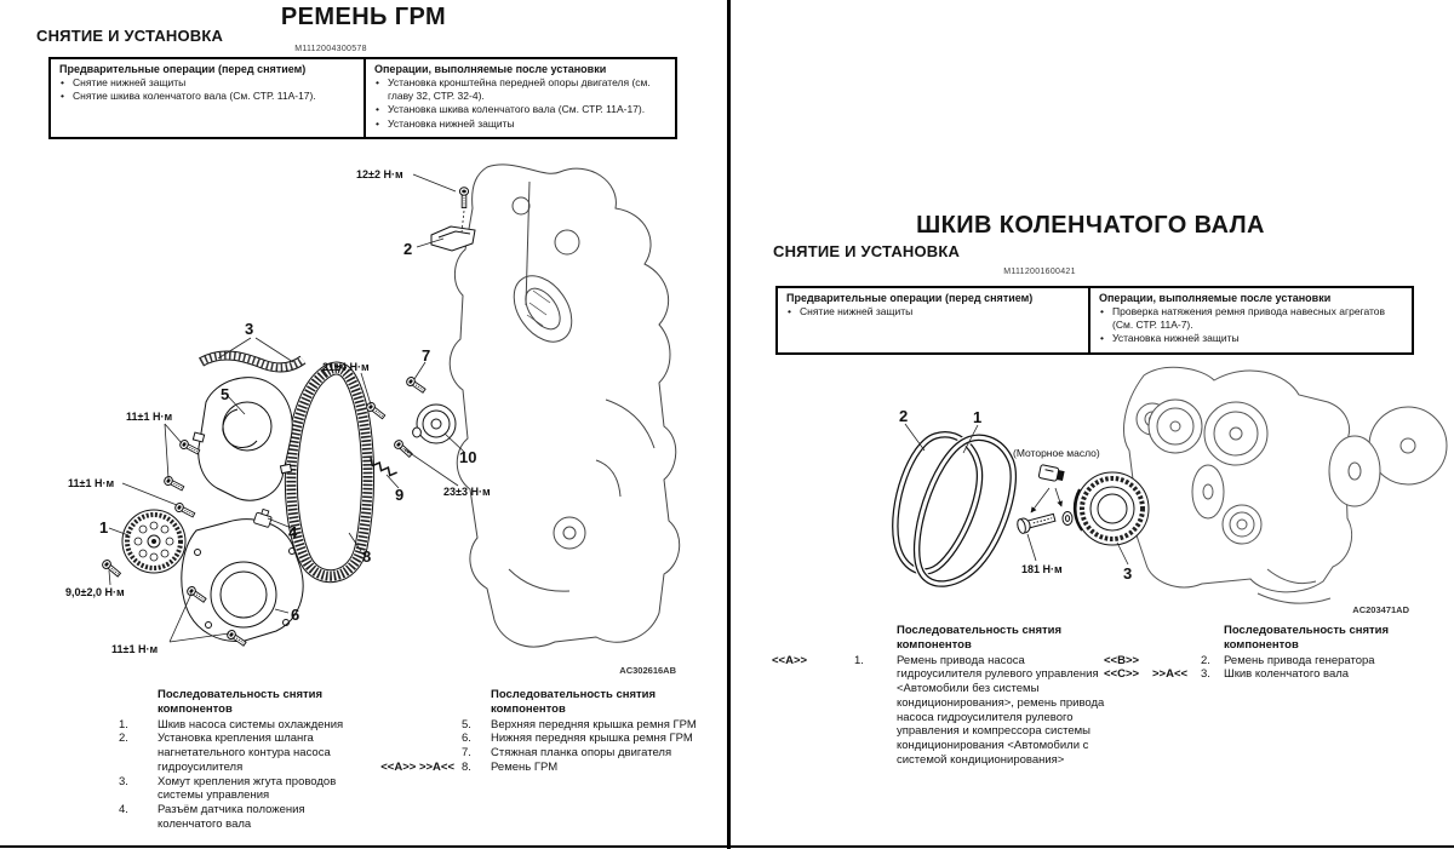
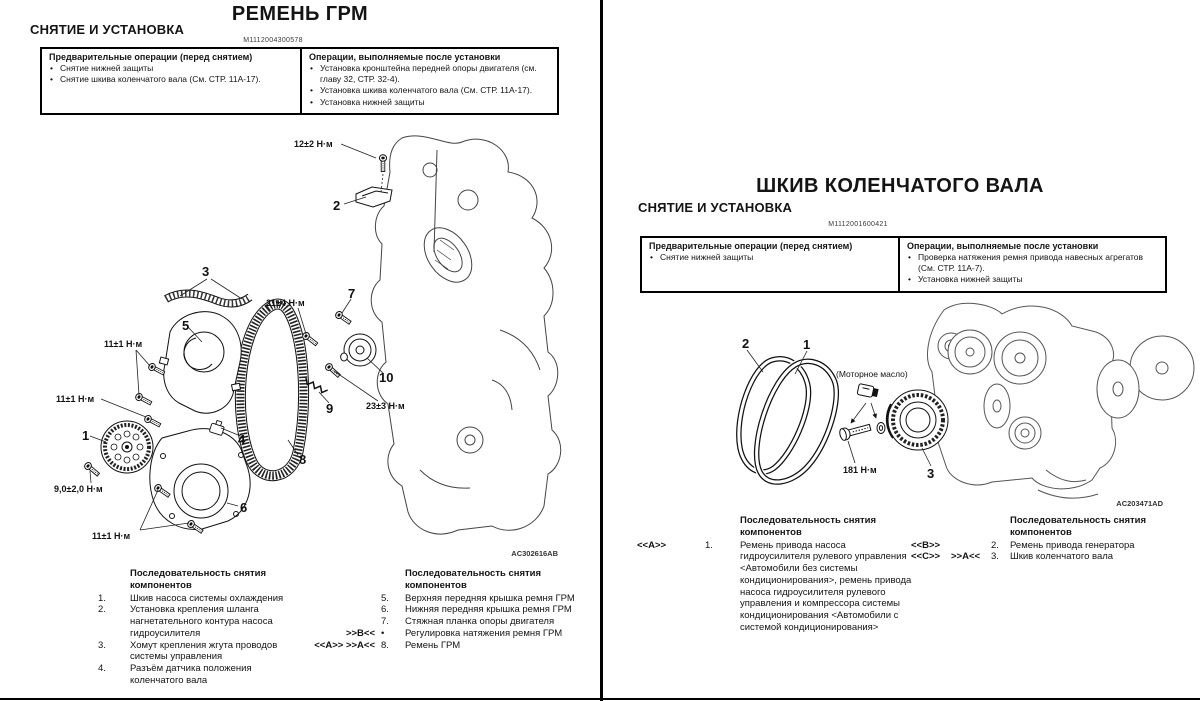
  РЕМЕНЬ ГРМ
  СНЯТИЕ И УСТАНОВКА
  Предварительные операции (перед снятием)
  Снятие нижней защиты
  Снятие шкива коленчатого вала (См. СТР. 11А-17).
  Операции, выполняемые после установки
  Установка кронштейна передней опоры двигателя (см. главу 32, СТР. 32-4).
  Установка шкива коленчатого вала (См. СТР. 11А-17).
  Установка нижней защиты
  12±2 Н·м
  21±4 Н·м
  11±1 Н·м
  11±1 Н·м
  23±3 Н·м
  9,0±2,0 Н·м
  11±1 Н·м
  1
  2
  3
  4
  5
  6
  7
  8
  9
  10
  AC302616AB
  Последовательность снятия компонентов
  1.
  Шкив насоса системы охлаждения
  2.
  Установка крепления шланга нагнетательного контура насоса гидроусилителя
  3.
  Хомут крепления жгута проводов системы управления
  4.
  Разъём датчика положения коленчатого вала
  Последовательность снятия компонентов
  5.
  Верхняя передняя крышка ремня ГРМ
  6.
  Нижняя передняя крышка ремня ГРМ
  7.
  Стяжная планка опоры двигателя
+ >>B<<
+ •
+ Регулировка натяжения ремня ГРМ
  <<A>> >>A<<
  8.
  Ремень ГРМ
  ШКИВ КОЛЕНЧАТОГО ВАЛА
  СНЯТИЕ И УСТАНОВКА
  Предварительные операции (перед снятием)
  Снятие нижней защиты
  Операции, выполняемые после установки
  Проверка натяжения ремня привода навесных агрегатов (См. СТР. 11А-7).
  Установка нижней защиты
  (Моторное масло)
  181 Н·м
  2
  1
  3
  AC203471AD
  <<A>>
  Последовательность снятия компонентов
  1.
  Ремень привода насоса гидроусилителя рулевого управления <Автомобили без системы кондиционирования>, ремень привода насоса гидроусилителя рулевого управления и компрессора системы кондиционирования <Автомобили с системой кондиционирования>
  Последовательность снятия компонентов
  <<B>>
  2.
  Ремень привода генератора
  <<C>>
  >>A<<
  3.
  Шкив коленчатого вала
